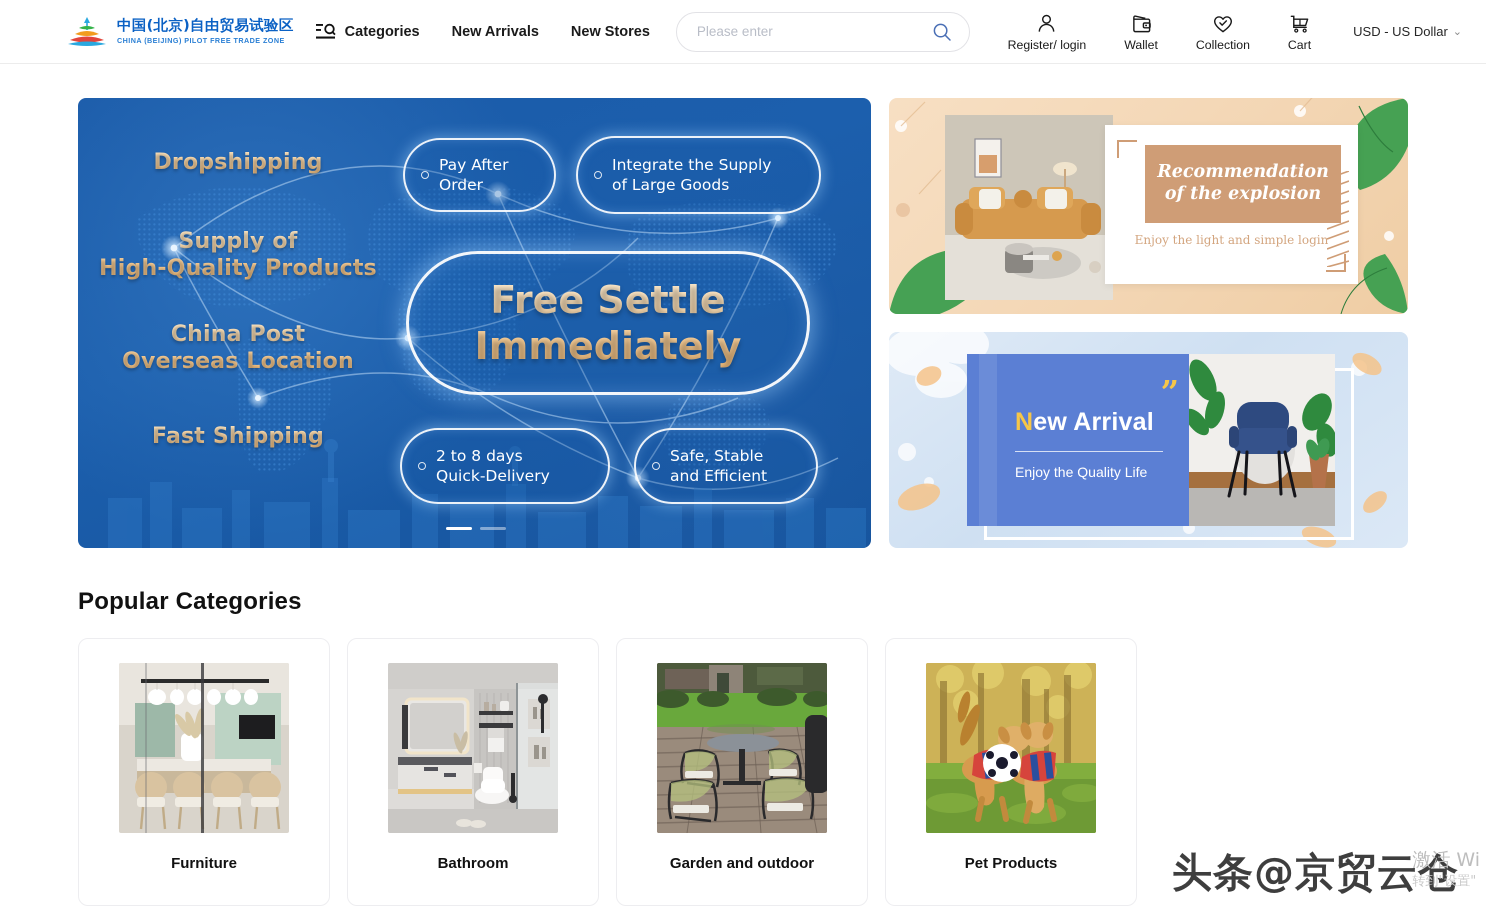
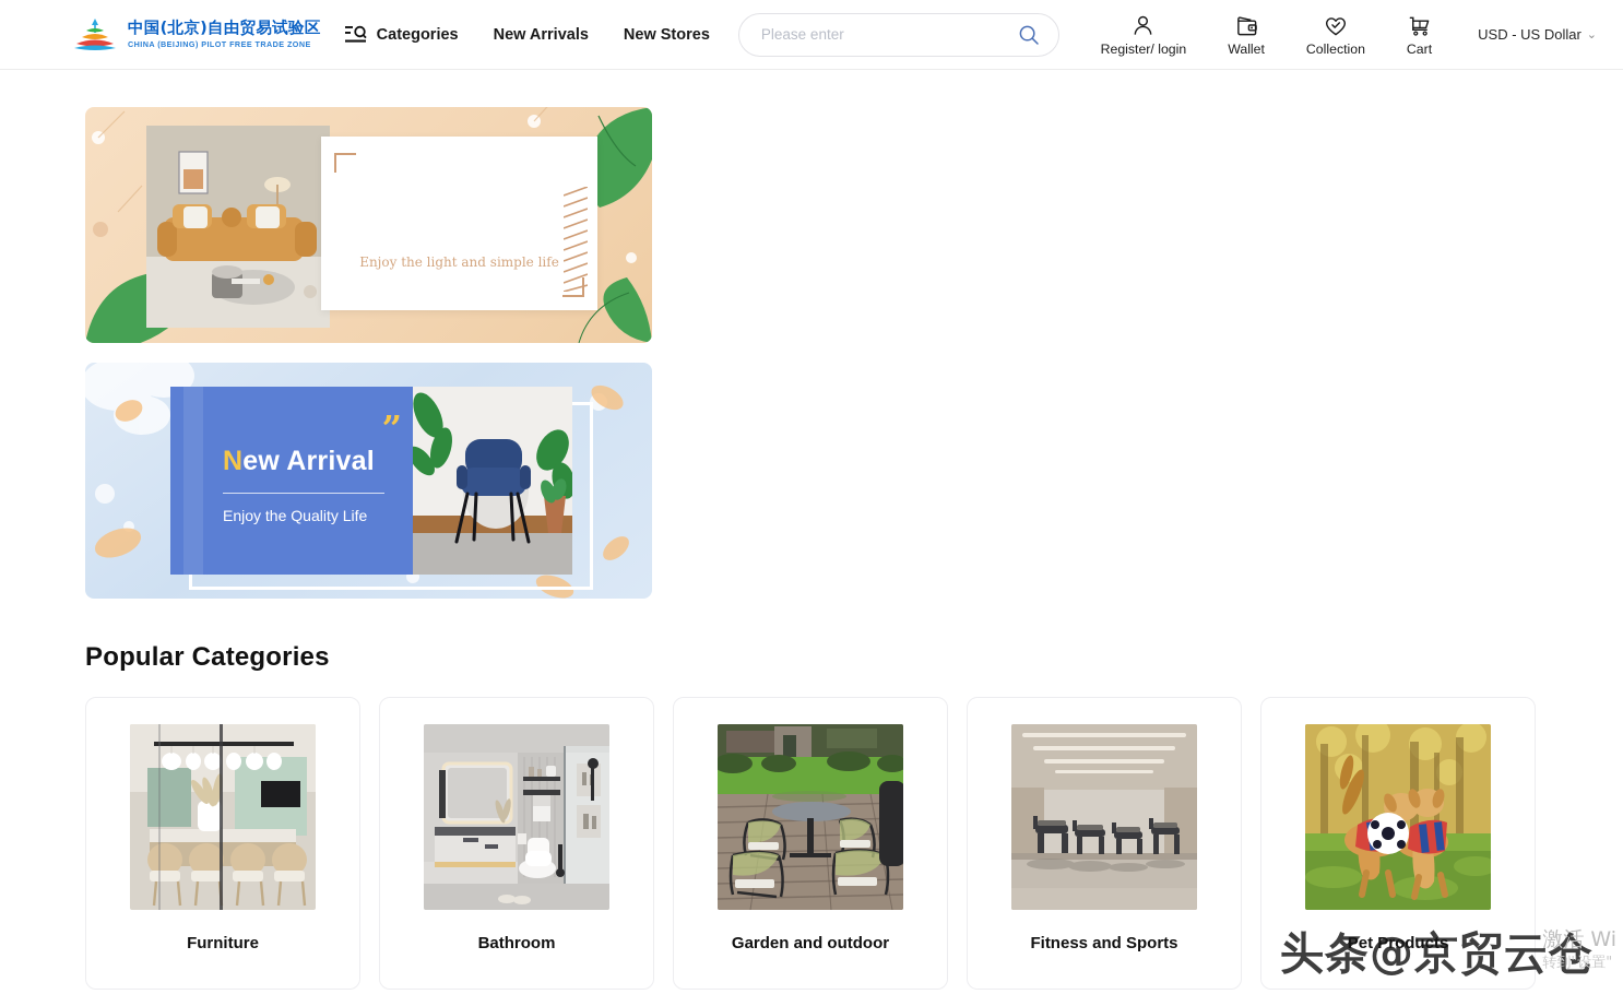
  中国(北京)自由贸易试验区
  CHINA (BEIJING) PILOT FREE TRADE ZONE
  Categories
  New Arrivals
  New Stores
  Please enter
  Register/ login
  Wallet
  Collection
  Cart
  USD - US Dollar
  ⌄
- Dropshipping
- Supply of
- High-Quality Products
- China Post
- Overseas Location
- Fast Shipping
- Pay After
- Order
- Integrate the Supply
- of Large Goods
- Free Settle
- Immediately
- 2 to 8 days
- Quick-Delivery
- Safe, Stable
- and Efficient
- Recommendation
- of the explosion
- Enjoy the light and simple login
+ Enjoy the light and simple life
  ”
  New Arrival
  Enjoy the Quality Life
  Popular Categories
  Furniture
  Bathroom
  Garden and outdoor
+ Fitness and Sports
  Pet Products
  头条@京贸云仓
  激活 Wi
  转到"设置"
